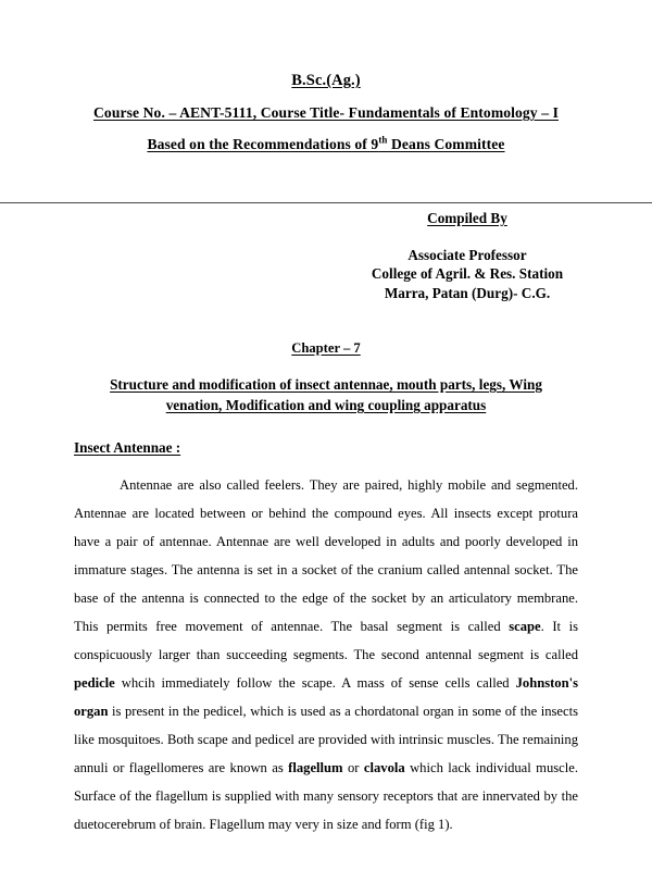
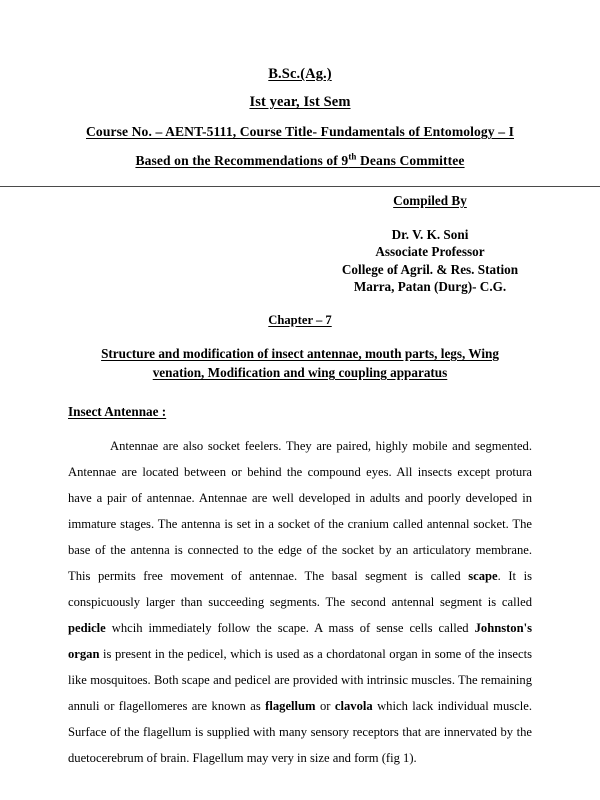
  B.Sc.(Ag.)
+ Ist year, Ist Sem
  Course No. – AENT-5111, Course Title- Fundamentals of Entomology – I
  Based on the Recommendations of 9th Deans Committee
  Compiled By
+ Dr. V. K. Soni
  Associate Professor
  College of Agril. & Res. Station
  Marra, Patan (Durg)- C.G.
  Chapter – 7
  Structure and modification of insect antennae, mouth parts, legs, Wing venation, Modification and wing coupling apparatus
  Insect Antennae :
- Antennae are also called feelers. They are paired, highly mobile and segmented. Antennae are located between or behind the compound eyes. All insects except protura have a pair of antennae. Antennae are well developed in adults and poorly developed in immature stages. The antenna is set in a socket of the cranium called antennal socket. The base of the antenna is connected to the edge of the socket by an articulatory membrane. This permits free movement of antennae. The basal segment is called scape. It is conspicuously larger than succeeding segments. The second antennal segment is called pedicle whcih immediately follow the scape. A mass of sense cells called Johnston's organ is present in the pedicel, which is used as a chordatonal organ in some of the insects like mosquitoes. Both scape and pedicel are provided with intrinsic muscles. The remaining annuli or flagellomeres are known as flagellum or clavola which lack individual muscle. Surface of the flagellum is supplied with many sensory receptors that are innervated by the duetocerebrum of brain. Flagellum may very in size and form (fig 1).
+ Antennae are also socket feelers. They are paired, highly mobile and segmented. Antennae are located between or behind the compound eyes. All insects except protura have a pair of antennae. Antennae are well developed in adults and poorly developed in immature stages. The antenna is set in a socket of the cranium called antennal socket. The base of the antenna is connected to the edge of the socket by an articulatory membrane. This permits free movement of antennae. The basal segment is called scape. It is conspicuously larger than succeeding segments. The second antennal segment is called pedicle whcih immediately follow the scape. A mass of sense cells called Johnston's organ is present in the pedicel, which is used as a chordatonal organ in some of the insects like mosquitoes. Both scape and pedicel are provided with intrinsic muscles. The remaining annuli or flagellomeres are known as flagellum or clavola which lack individual muscle. Surface of the flagellum is supplied with many sensory receptors that are innervated by the duetocerebrum of brain. Flagellum may very in size and form (fig 1).
